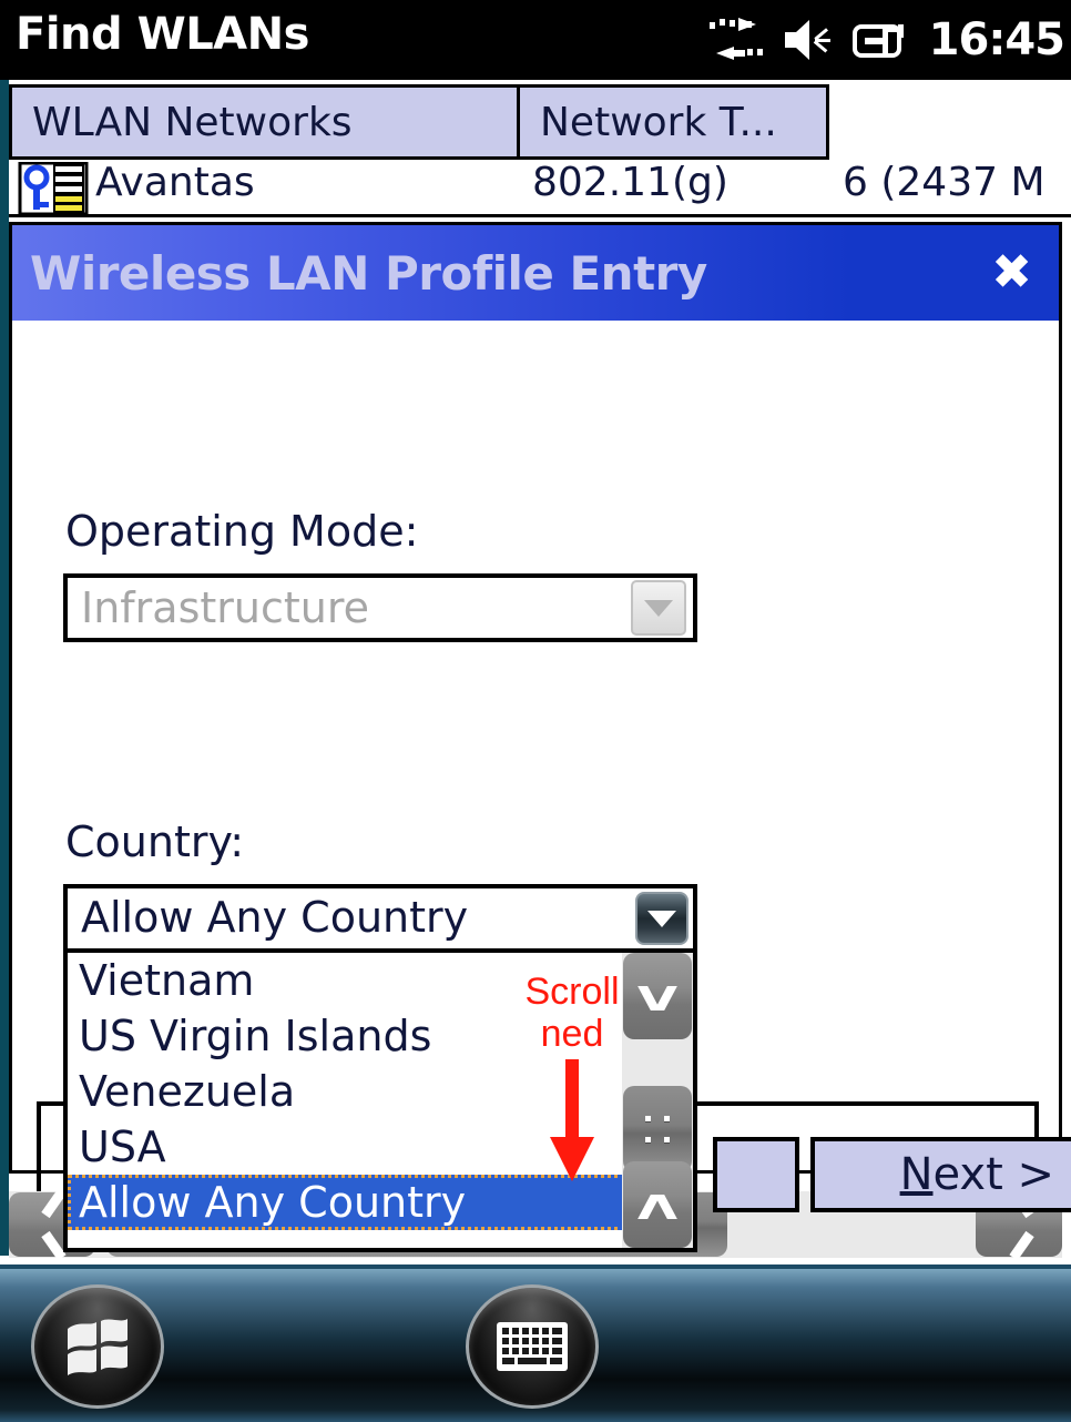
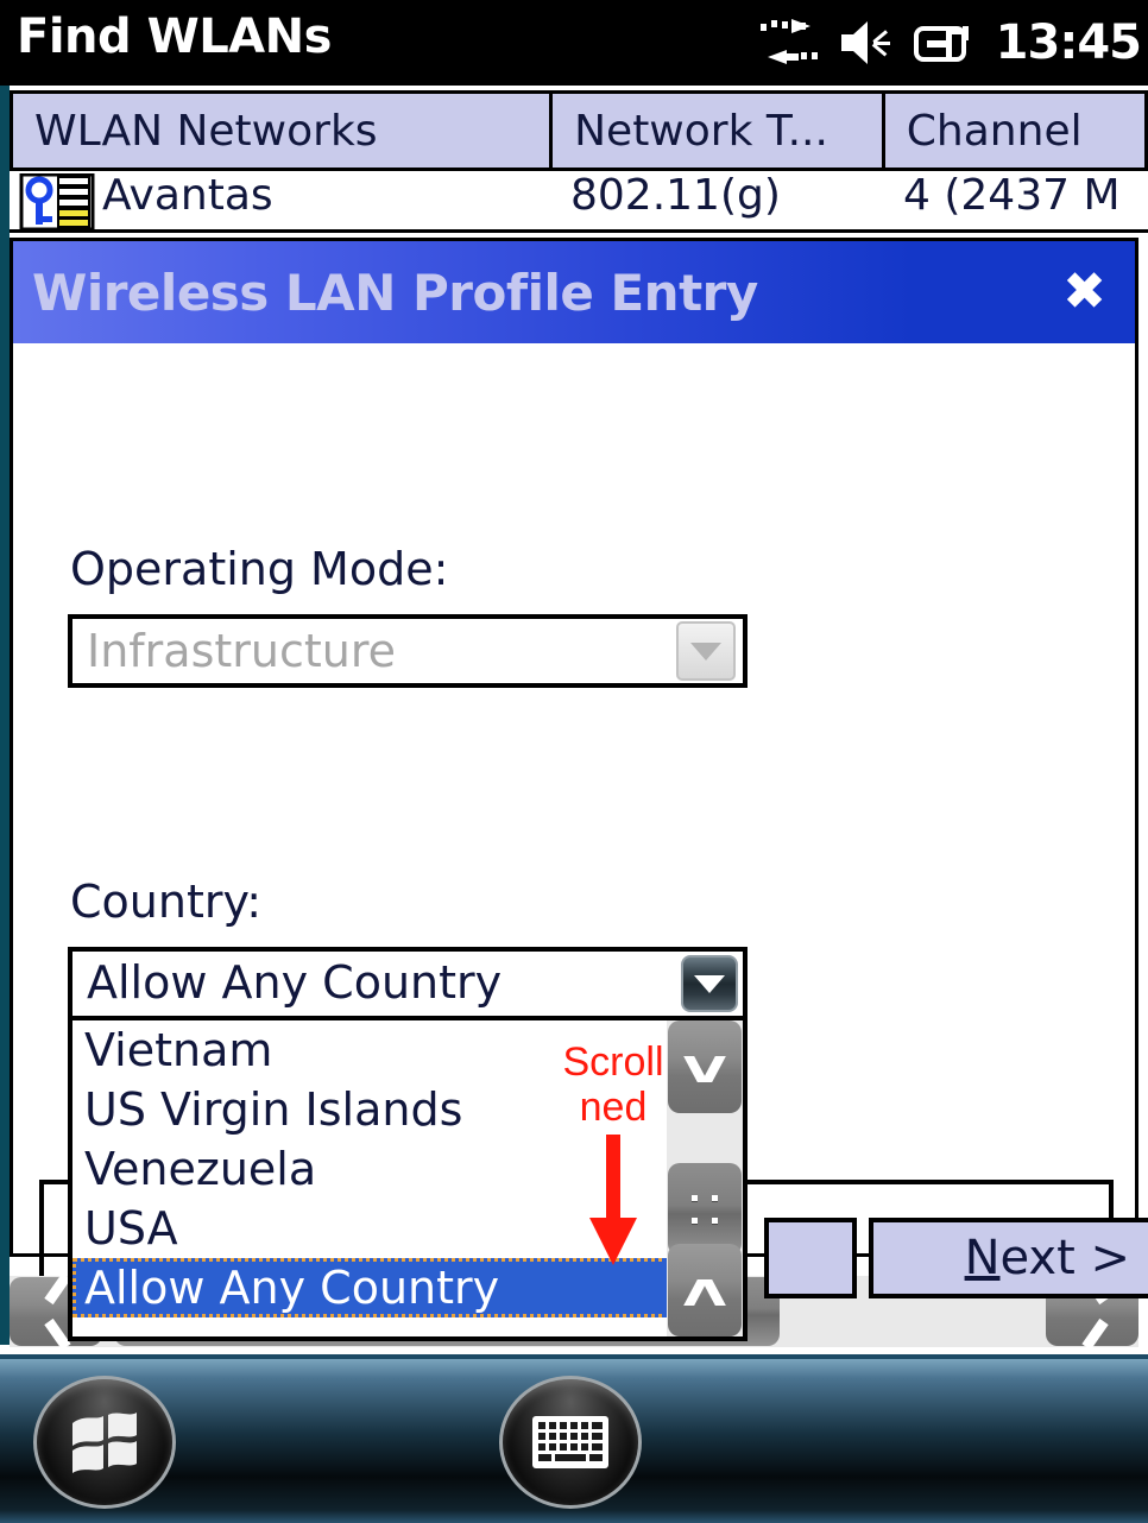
  Find WLANs
- 16:45
+ 13:45
  WLAN Networks
  Network T...
+ Channel
  Avantas
  802.11(g)
- 6 (2437 M
+ 4 (2437 M
  Wireless LAN Profile Entry
  ✖
  Operating Mode:
  Infrastructure
  N
  ext >
  Country:
  Allow Any Country
  Vietnam
  US Virgin Islands
  Venezuela
  USA
  Allow Any Country
  Scroll
  ned
